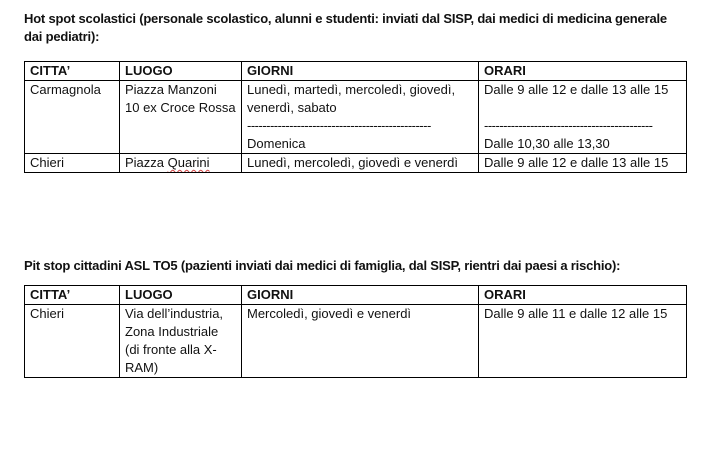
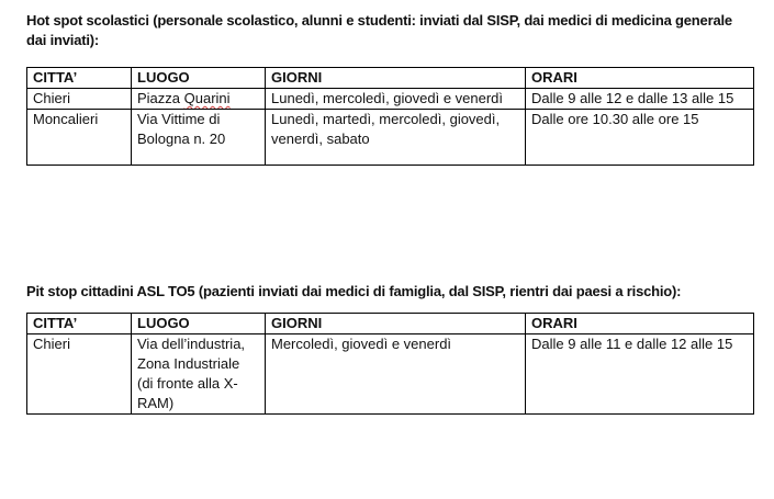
- Hot spot scolastici (personale scolastico, alunni e studenti: inviati dal SISP, dai medici di medicina generale dai pediatri):
+ Hot spot scolastici (personale scolastico, alunni e studenti: inviati dal SISP, dai medici di medicina generale dai inviati):
  CITTA’	LUOGO	GIORNI	ORARI
- Carmagnola	Piazza Manzoni 10 ex Croce Rossa	Lunedì, martedì, mercoledì, giovedì, venerdì, sabato ------------------------------------------------ Domenica	Dalle 9 alle 12 e dalle 13 alle 15 -------------------------------------------- Dalle 10,30 alle 13,30
  Chieri	Piazza Quarini	Lunedì, mercoledì, giovedì e venerdì	Dalle 9 alle 12 e dalle 13 alle 15
+ Moncalieri	Via Vittime di Bologna n. 20	Lunedì, martedì, mercoledì, giovedì, venerdì, sabato	Dalle ore 10.30 alle ore 15
  Pit stop cittadini ASL TO5 (pazienti inviati dai medici di famiglia, dal SISP, rientri dai paesi a rischio):
  CITTA’	LUOGO	GIORNI	ORARI
  Chieri	Via dell’industria, Zona Industriale (di fronte alla X- RAM)	Mercoledì, giovedì e venerdì	Dalle 9 alle 11 e dalle 12 alle 15
